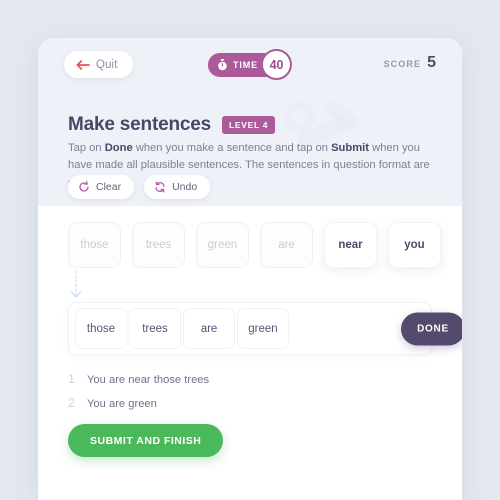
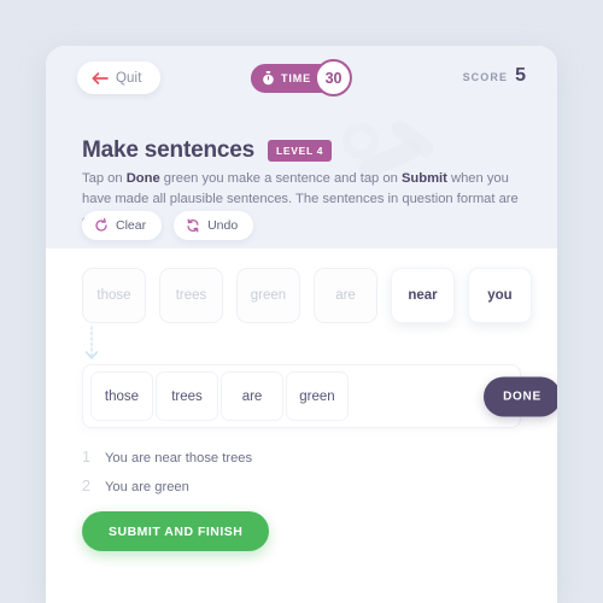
  Quit
  TIME
- 40
+ 30
  SCORE
  5
  Make sentences
  LEVEL 4
- Tap on Done when you make a sentence and tap on Submit when you have made all plausible sentences. The sentences in question format are
+ Tap on Done green you make a sentence and tap on Submit when you have made all plausible sentences. The sentences in question format are
  Clear
  Undo
  those
  trees
  green
  are
  near
  you
  those
  trees
  are
  green
  DONE
  1
  You are near those trees
  2
  You are green
  SUBMIT AND FINISH
